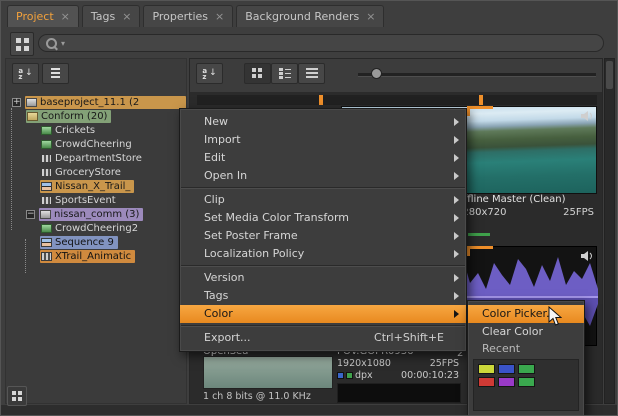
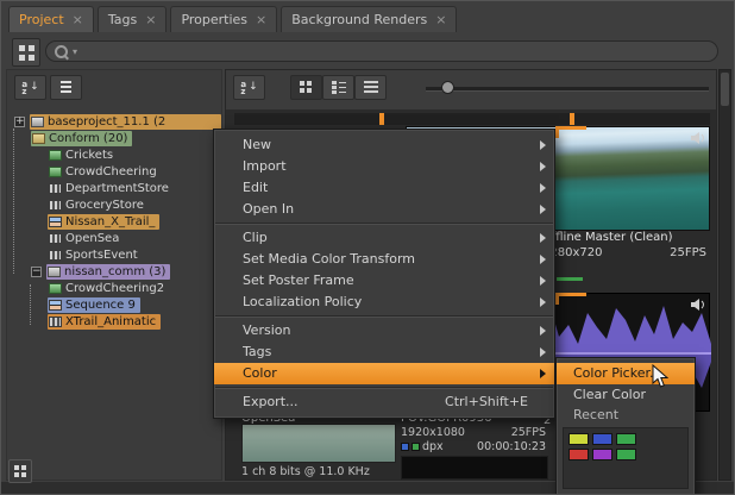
  Project
  ×
  Tags
  ×
  Properties
  ×
  Background Renders
  ×
  ▾
  a
  z
  ↓
  +
  baseproject_11.1 (2
  Conform (20)
  Crickets
  CrowdCheering
  DepartmentStore
  GroceryStore
  Nissan_X_Trail_
+ OpenSea
  SportsEvent
  −
  nissan_comm (3)
  CrowdCheering2
  Sequence 9
  XTrail_Animatic
  a
  z
  ↓
  fline Master (Clean)
  80x720
  25FPS
  1 ch 8 bits @ 11.0 KHz
  1920x1080
  25FPS
  dpx
  00:00:10:23
  2
  New
  Import
  Edit
  Open In
  Clip
  Set Media Color Transform
  Set Poster Frame
  Localization Policy
  Version
  Tags
  Color
  Export...
  Ctrl+Shift+E
  Color Picker.
  Clear Color
  Recent
